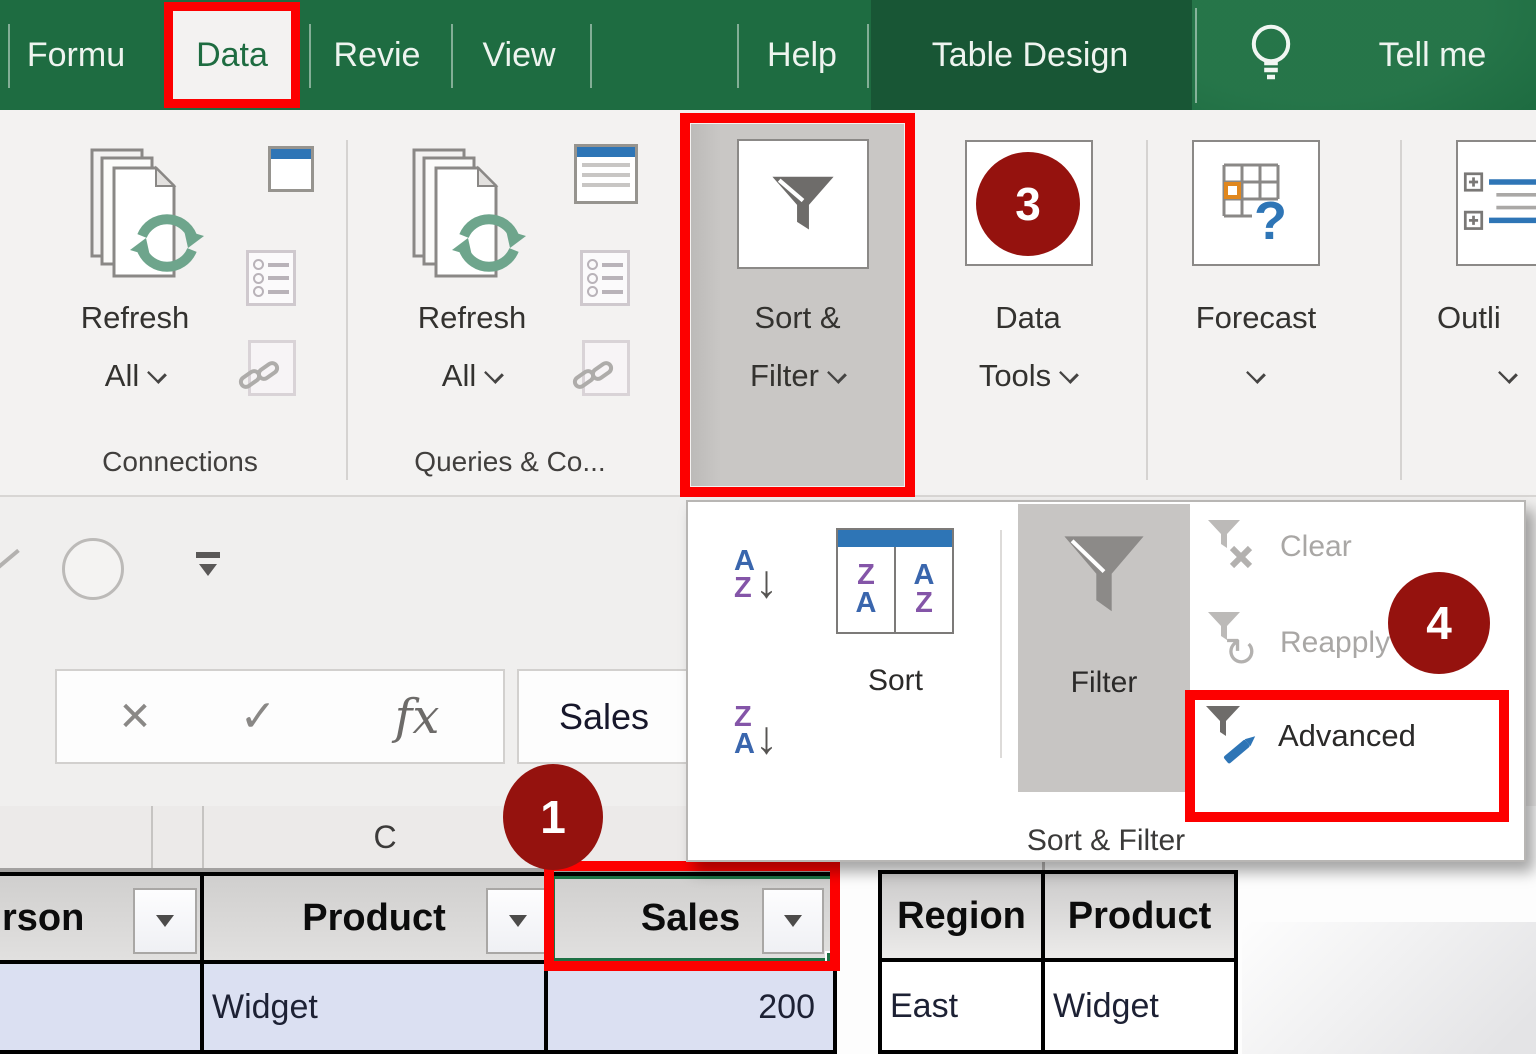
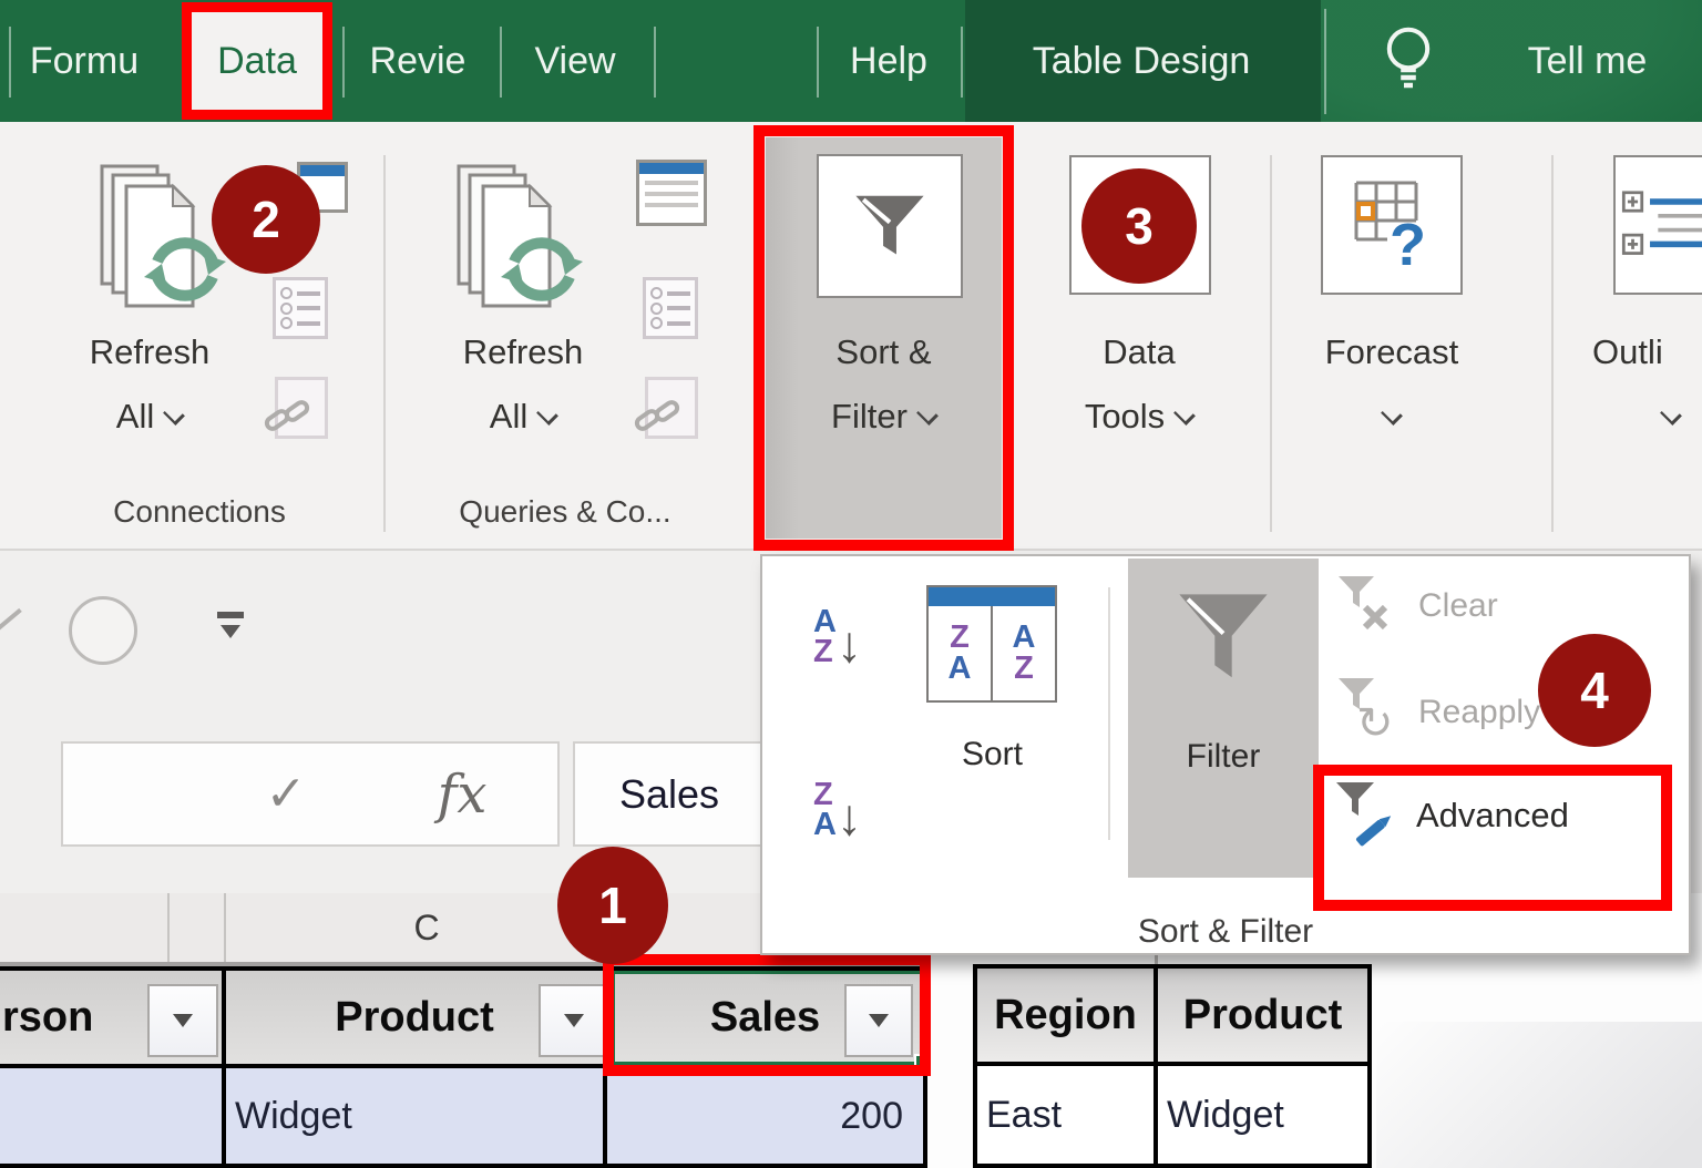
  Formu
  Data
  Revie
  View
  Help
  Table Design
  Tell me
  Refresh
  All
  Connections
  Refresh
  All
  Queries & Co...
  Data
  Tools
  ?
  Forecast
  Outli
  Sort &
  Filter
- ✕
  ✓
  fx
  Sales
  C
  rson
  Product
  Sales
  Widget
  200
  Region
  Product
  East
  Widget
  A
  Z
  ↓
  Z
  A
  ↓
  Z
  A
  A
  Z
  Sort
  Filter
  Clear
  ↻
  Reapply
  Advanced
  Sort & Filter
  1
+ 2
  3
  4
